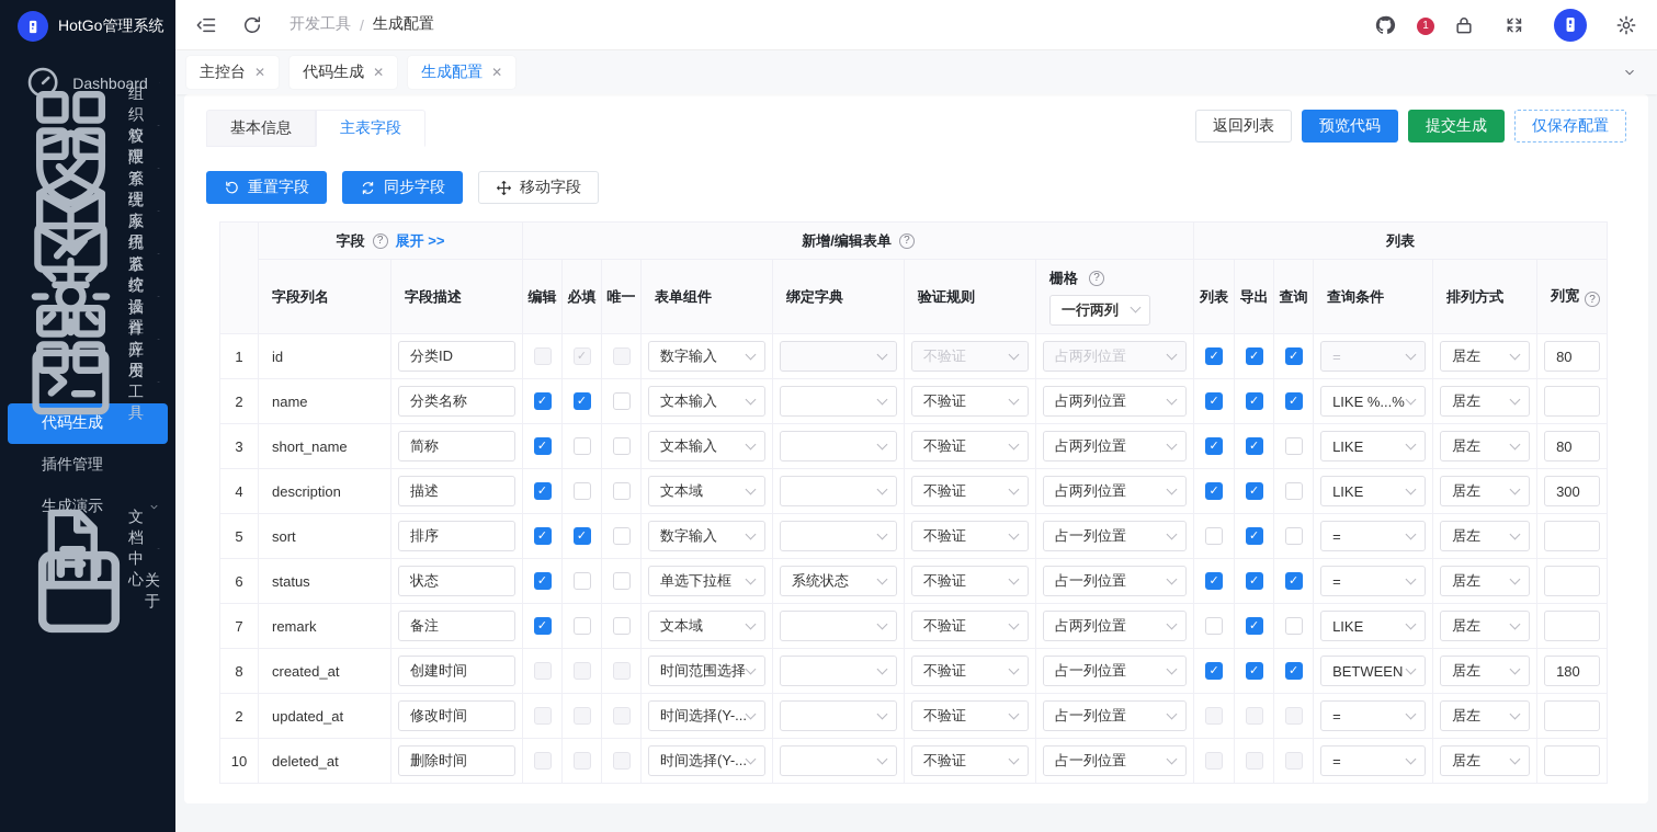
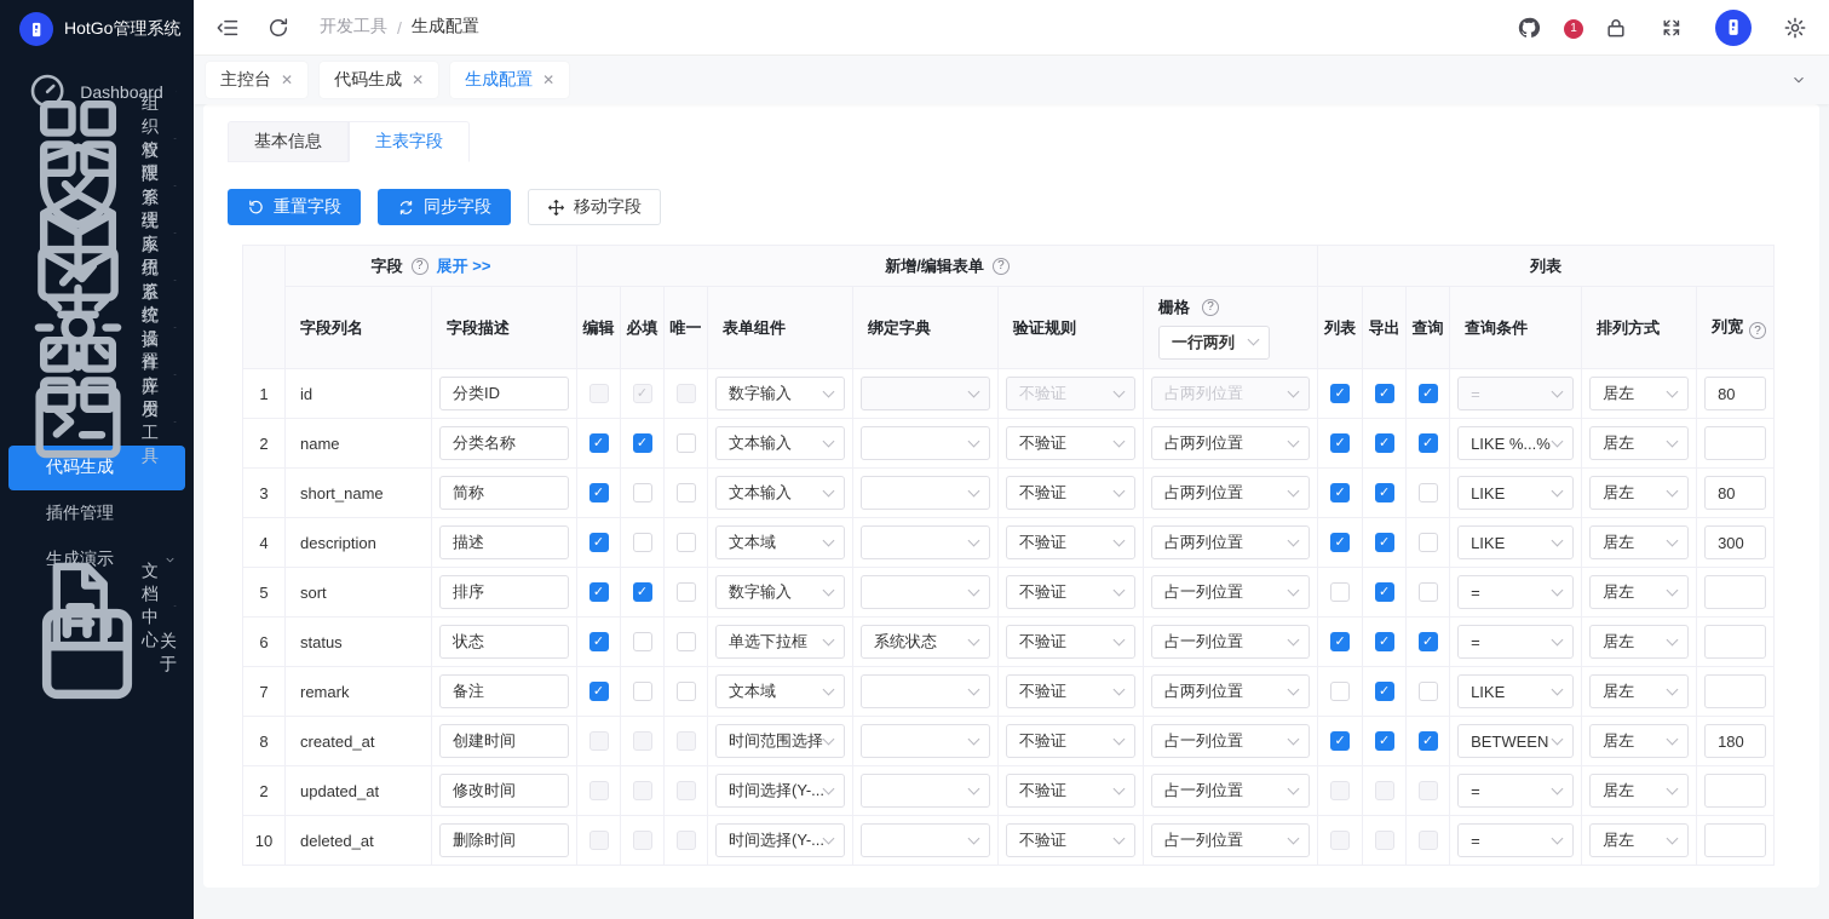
  HotGo管理系统
  Dashboard
  组织管理
  权限管理
  系统应用
  系统监控
  系统设置
  插件应用
  开发工具
  代码生成
  插件管理
  生成演示
  文档中心
  关于
  开发工具
  /
  生成配置
  1
  主控台
  ✕
  代码生成
  ✕
  生成配置
  ✕
  基本信息
  主表字段
- 返回列表
- 预览代码
- 提交生成
- 仅保存配置
  重置字段
  同步字段
  移动字段
  	字段 ? 展开 >>	新增/编辑表单 ?	列表
  字段列名	字段描述	编辑	必填	唯一	表单组件	绑定字典	验证规则	栅格 ?一行两列	列表	导出	查询	查询条件	排列方式	列宽 ?
  1	id	分类ID		✓		数字输入		不验证	占两列位置	✓	✓	✓	=	居左	80
  2	name	分类名称	✓	✓		文本输入		不验证	占两列位置	✓	✓	✓	LIKE %...%	居左
  3	short_name	简称	✓			文本输入		不验证	占两列位置	✓	✓		LIKE	居左	80
  4	description	描述	✓			文本域		不验证	占两列位置	✓	✓		LIKE	居左	300
  5	sort	排序	✓	✓		数字输入		不验证	占一列位置		✓		=	居左
  6	status	状态	✓			单选下拉框	系统状态	不验证	占一列位置	✓	✓	✓	=	居左
  7	remark	备注	✓			文本域		不验证	占两列位置		✓		LIKE	居左
  8	created_at	创建时间				时间范围选择		不验证	占一列位置	✓	✓	✓	BETWEEN	居左	180
  2	updated_at	修改时间				时间选择(Y-...		不验证	占一列位置				=	居左
  10	deleted_at	删除时间				时间选择(Y-...		不验证	占一列位置				=	居左
